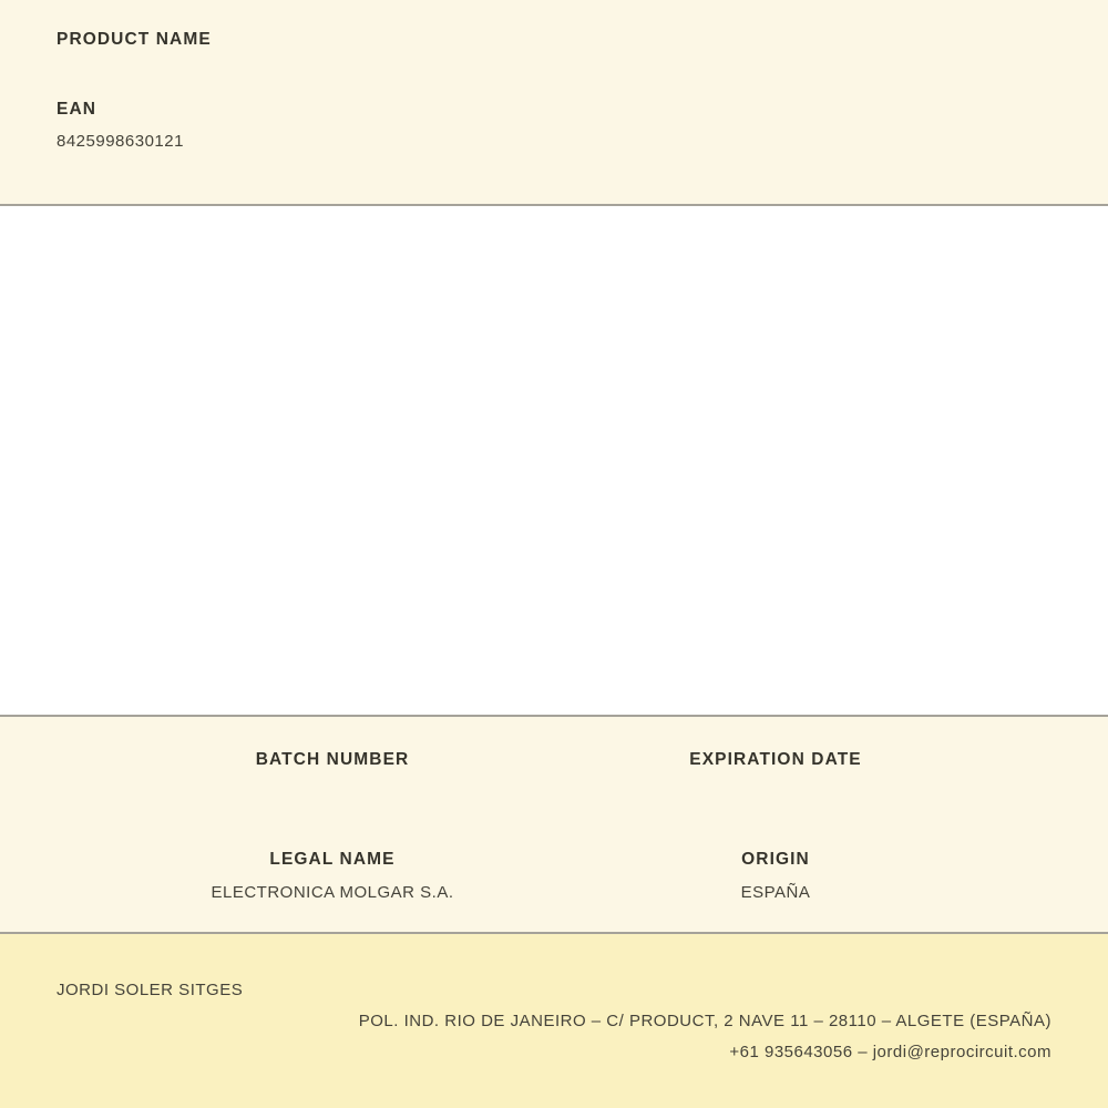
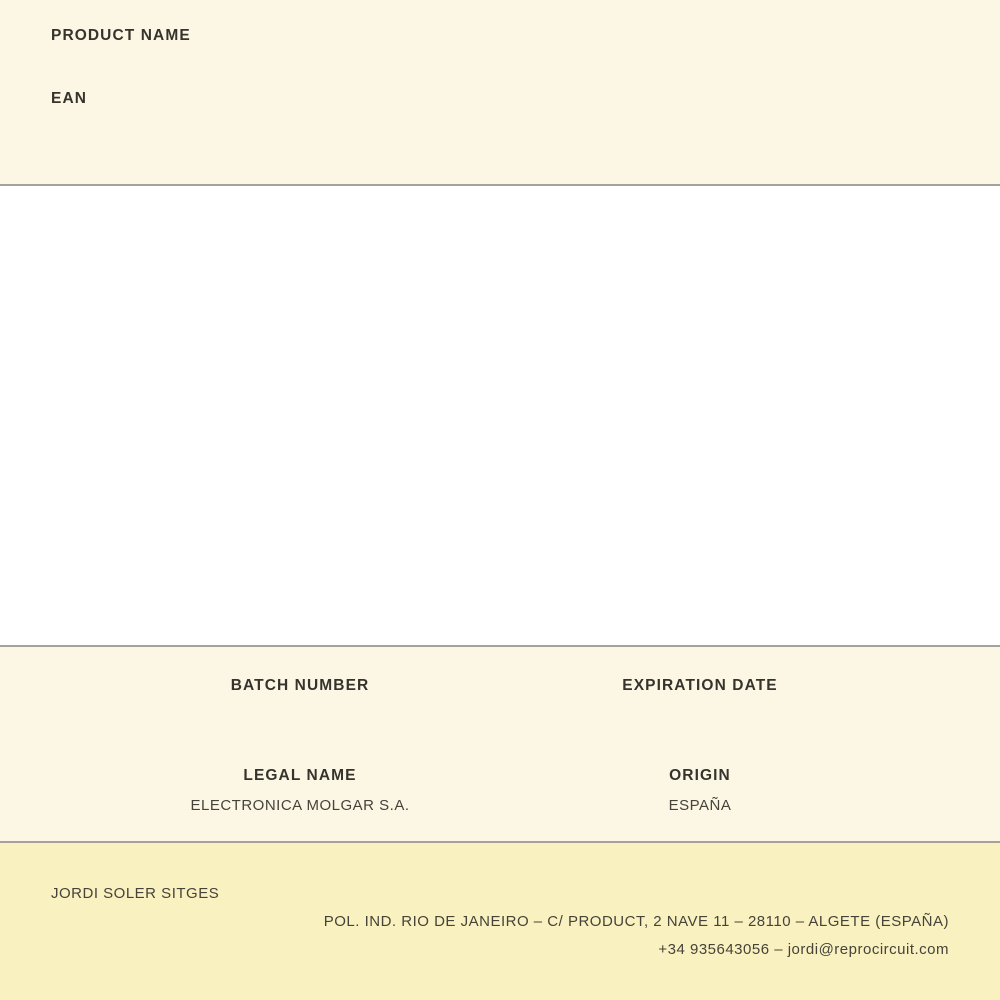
  PRODUCT NAME
  EAN
- 8425998630121
  BATCH NUMBER
  EXPIRATION DATE
  LEGAL NAME
  ELECTRONICA MOLGAR S.A.
  ORIGIN
  ESPAÑA
  JORDI SOLER SITGES
  POL. IND. RIO DE JANEIRO – C/ PRODUCT, 2 NAVE 11 – 28110 – ALGETE (ESPAÑA)
- +61 935643056 – jordi@reprocircuit.com
+ +34 935643056 – jordi@reprocircuit.com
